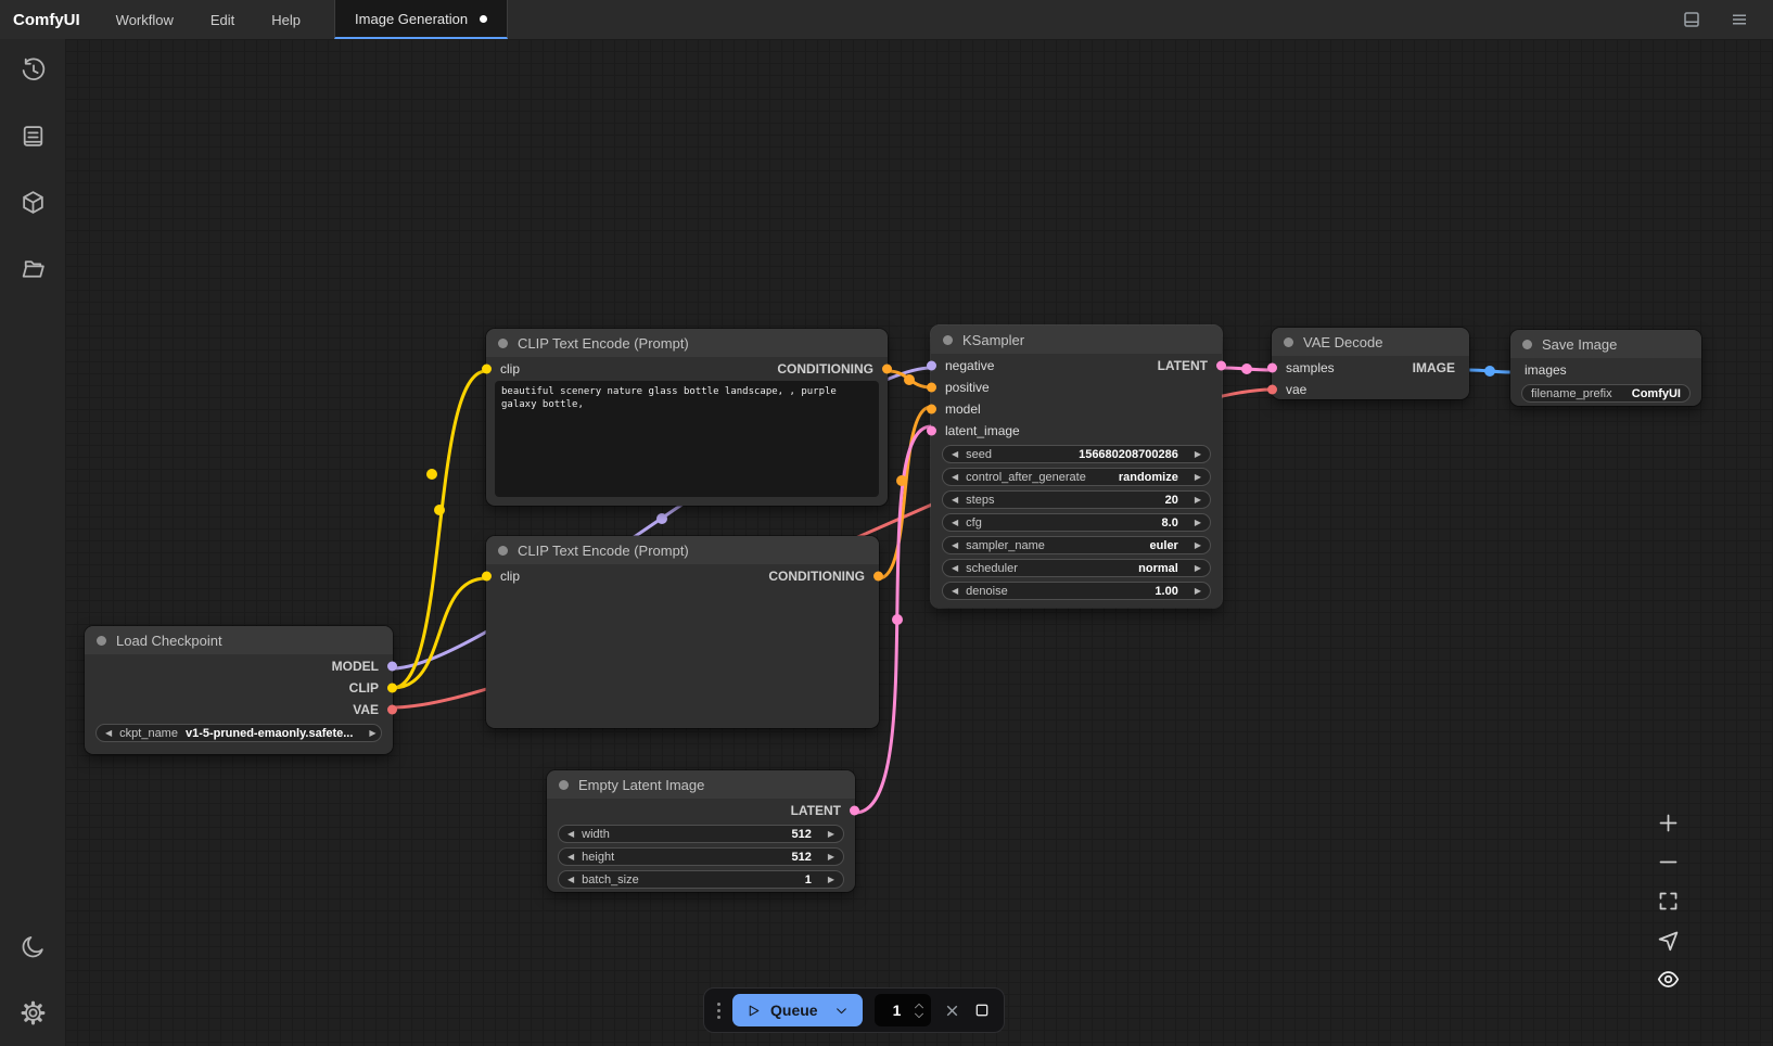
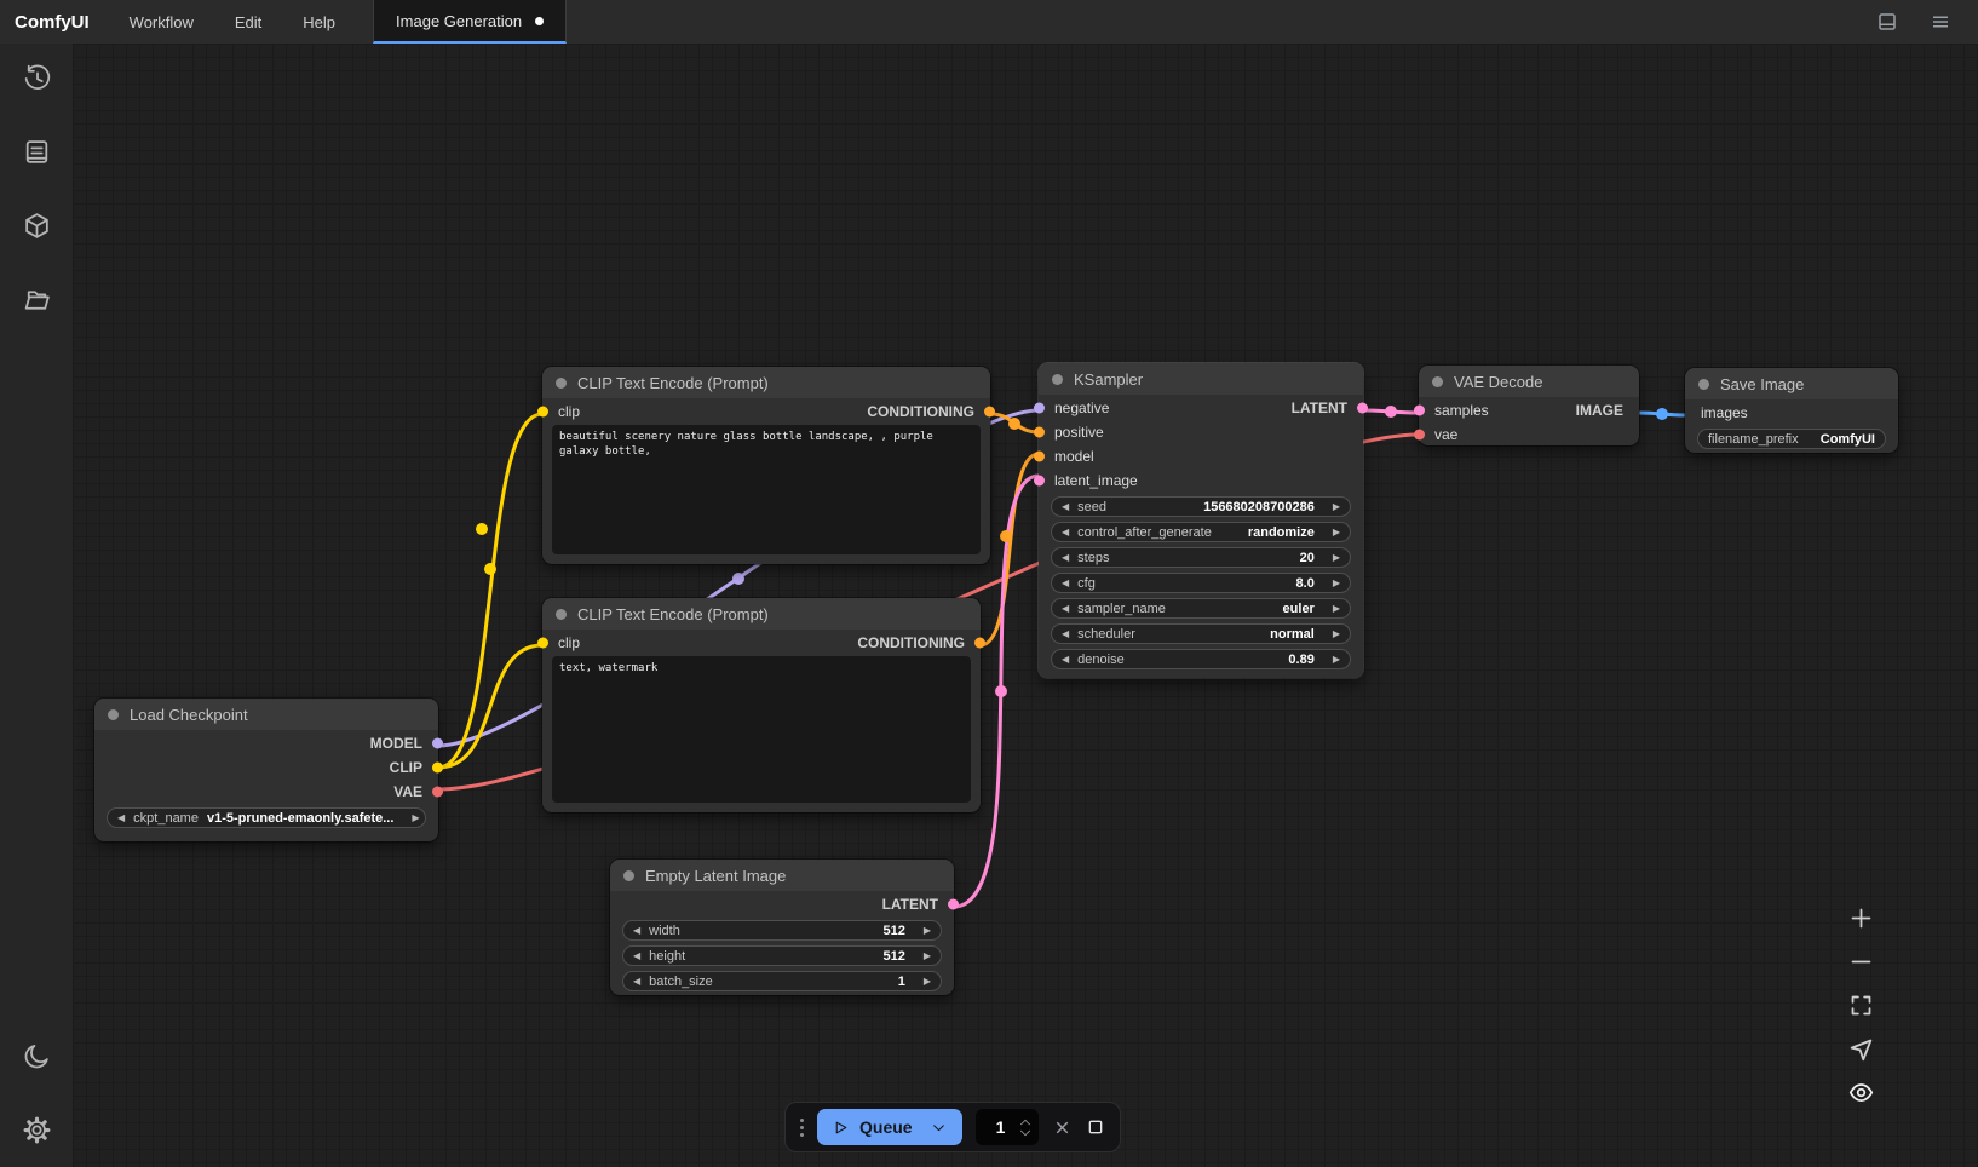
  ComfyUI
  Workflow
  Edit
  Help
  Image Generation
  CLIP Text Encode (Prompt)
  clip
  CONDITIONING
  beautiful scenery nature glass bottle landscape, , purple galaxy bottle,
  CLIP Text Encode (Prompt)
  clip
  CONDITIONING
+ text, watermark
  KSampler
  negative
  LATENT
  positive
  model
  latent_image
  ◀
  seed
  156680208700286
  ▶
  ◀
  control_after_generate
  randomize
  ▶
  ◀
  steps
  20
  ▶
  ◀
  cfg
  8.0
  ▶
  ◀
  sampler_name
  euler
  ▶
  ◀
  scheduler
  normal
  ▶
  ◀
  denoise
- 1.00
+ 0.89
  ▶
  VAE Decode
  samples
  IMAGE
  vae
  Save Image
  images
  filename_prefix
  ComfyUI
  Load Checkpoint
  MODEL
  CLIP
  VAE
  ◀
  ckpt_name
  v1-5-pruned-emaonly.safete...
  ▶
  Empty Latent Image
  LATENT
  ◀
  width
  512
  ▶
  ◀
  height
  512
  ▶
  ◀
  batch_size
  1
  ▶
  Queue
  1
